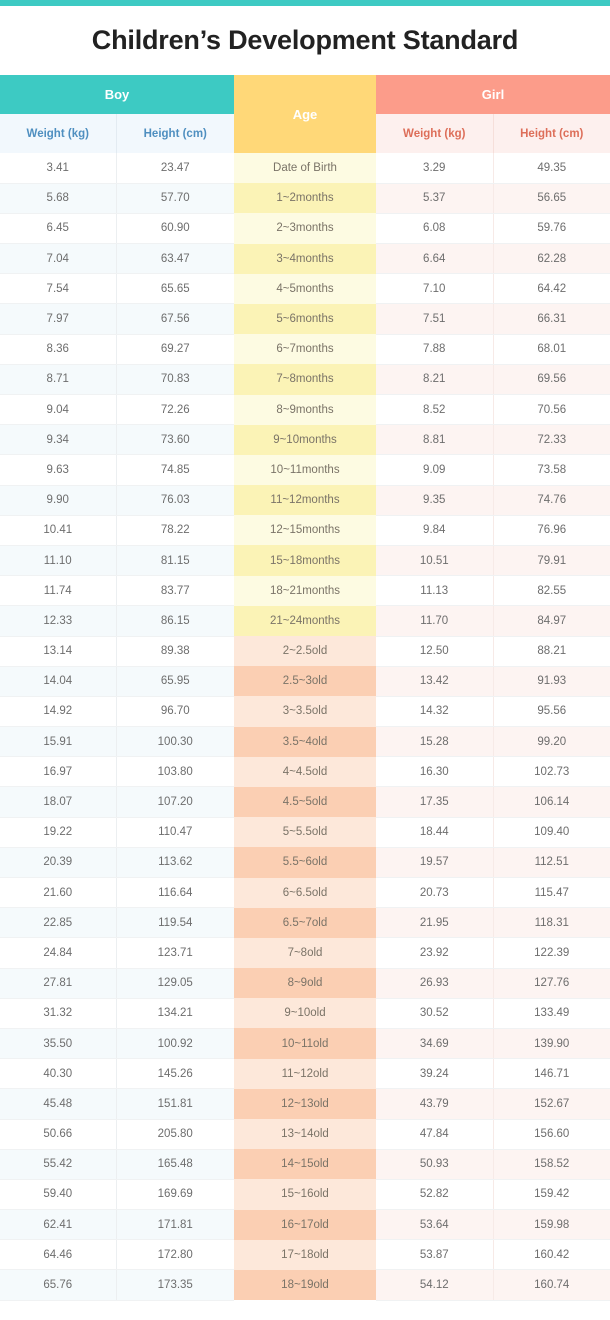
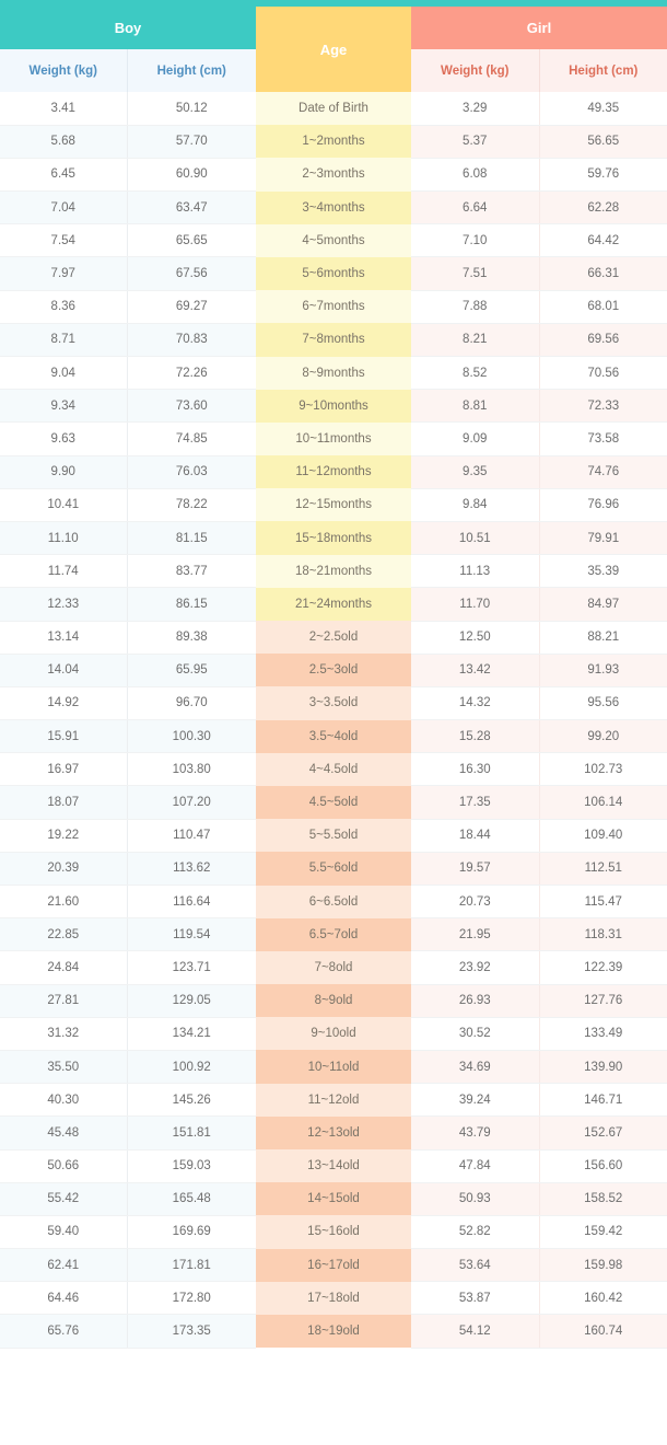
- Children’s Development Standard
  Boy	Age	Girl
  Weight (kg)	Height (cm)	Weight (kg)	Height (cm)
- 3.41	23.47	Date of Birth	3.29	49.35
+ 3.41	50.12	Date of Birth	3.29	49.35
  5.68	57.70	1~2months	5.37	56.65
  6.45	60.90	2~3months	6.08	59.76
  7.04	63.47	3~4months	6.64	62.28
  7.54	65.65	4~5months	7.10	64.42
  7.97	67.56	5~6months	7.51	66.31
  8.36	69.27	6~7months	7.88	68.01
  8.71	70.83	7~8months	8.21	69.56
  9.04	72.26	8~9months	8.52	70.56
  9.34	73.60	9~10months	8.81	72.33
  9.63	74.85	10~11months	9.09	73.58
  9.90	76.03	11~12months	9.35	74.76
  10.41	78.22	12~15months	9.84	76.96
  11.10	81.15	15~18months	10.51	79.91
- 11.74	83.77	18~21months	11.13	82.55
+ 11.74	83.77	18~21months	11.13	35.39
  12.33	86.15	21~24months	11.70	84.97
  13.14	89.38	2~2.5old	12.50	88.21
  14.04	65.95	2.5~3old	13.42	91.93
  14.92	96.70	3~3.5old	14.32	95.56
  15.91	100.30	3.5~4old	15.28	99.20
  16.97	103.80	4~4.5old	16.30	102.73
  18.07	107.20	4.5~5old	17.35	106.14
  19.22	110.47	5~5.5old	18.44	109.40
  20.39	113.62	5.5~6old	19.57	112.51
  21.60	116.64	6~6.5old	20.73	115.47
  22.85	119.54	6.5~7old	21.95	118.31
  24.84	123.71	7~8old	23.92	122.39
  27.81	129.05	8~9old	26.93	127.76
  31.32	134.21	9~10old	30.52	133.49
  35.50	100.92	10~11old	34.69	139.90
  40.30	145.26	11~12old	39.24	146.71
  45.48	151.81	12~13old	43.79	152.67
- 50.66	205.80	13~14old	47.84	156.60
+ 50.66	159.03	13~14old	47.84	156.60
  55.42	165.48	14~15old	50.93	158.52
  59.40	169.69	15~16old	52.82	159.42
  62.41	171.81	16~17old	53.64	159.98
  64.46	172.80	17~18old	53.87	160.42
  65.76	173.35	18~19old	54.12	160.74
